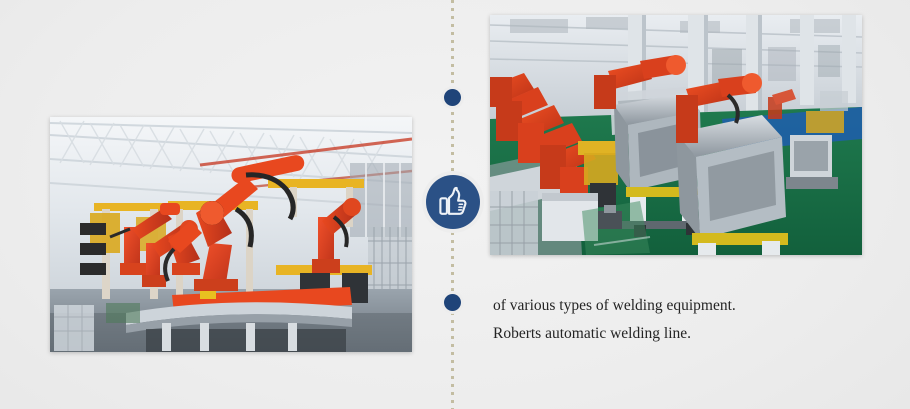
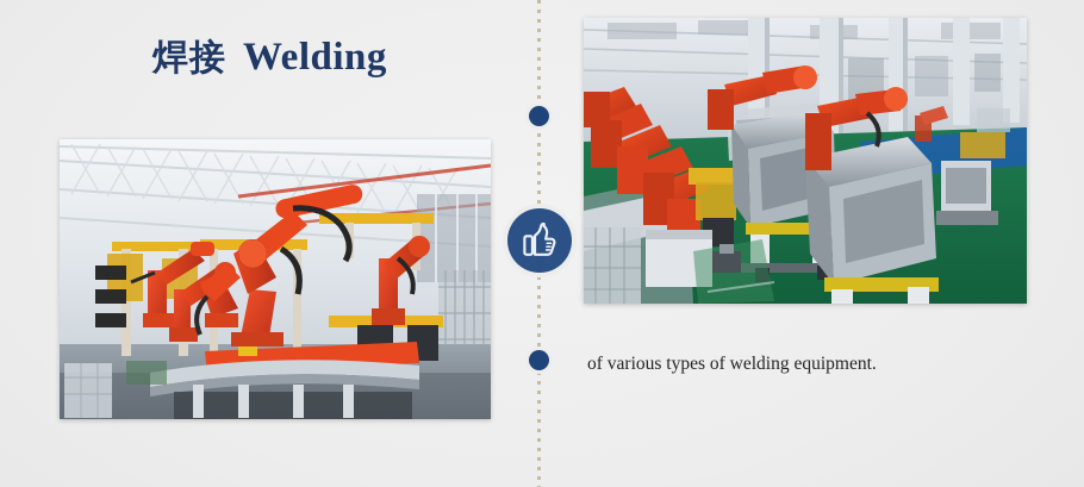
+ 焊接 Welding
  of various types of welding equipment.
- Roberts automatic welding line.
